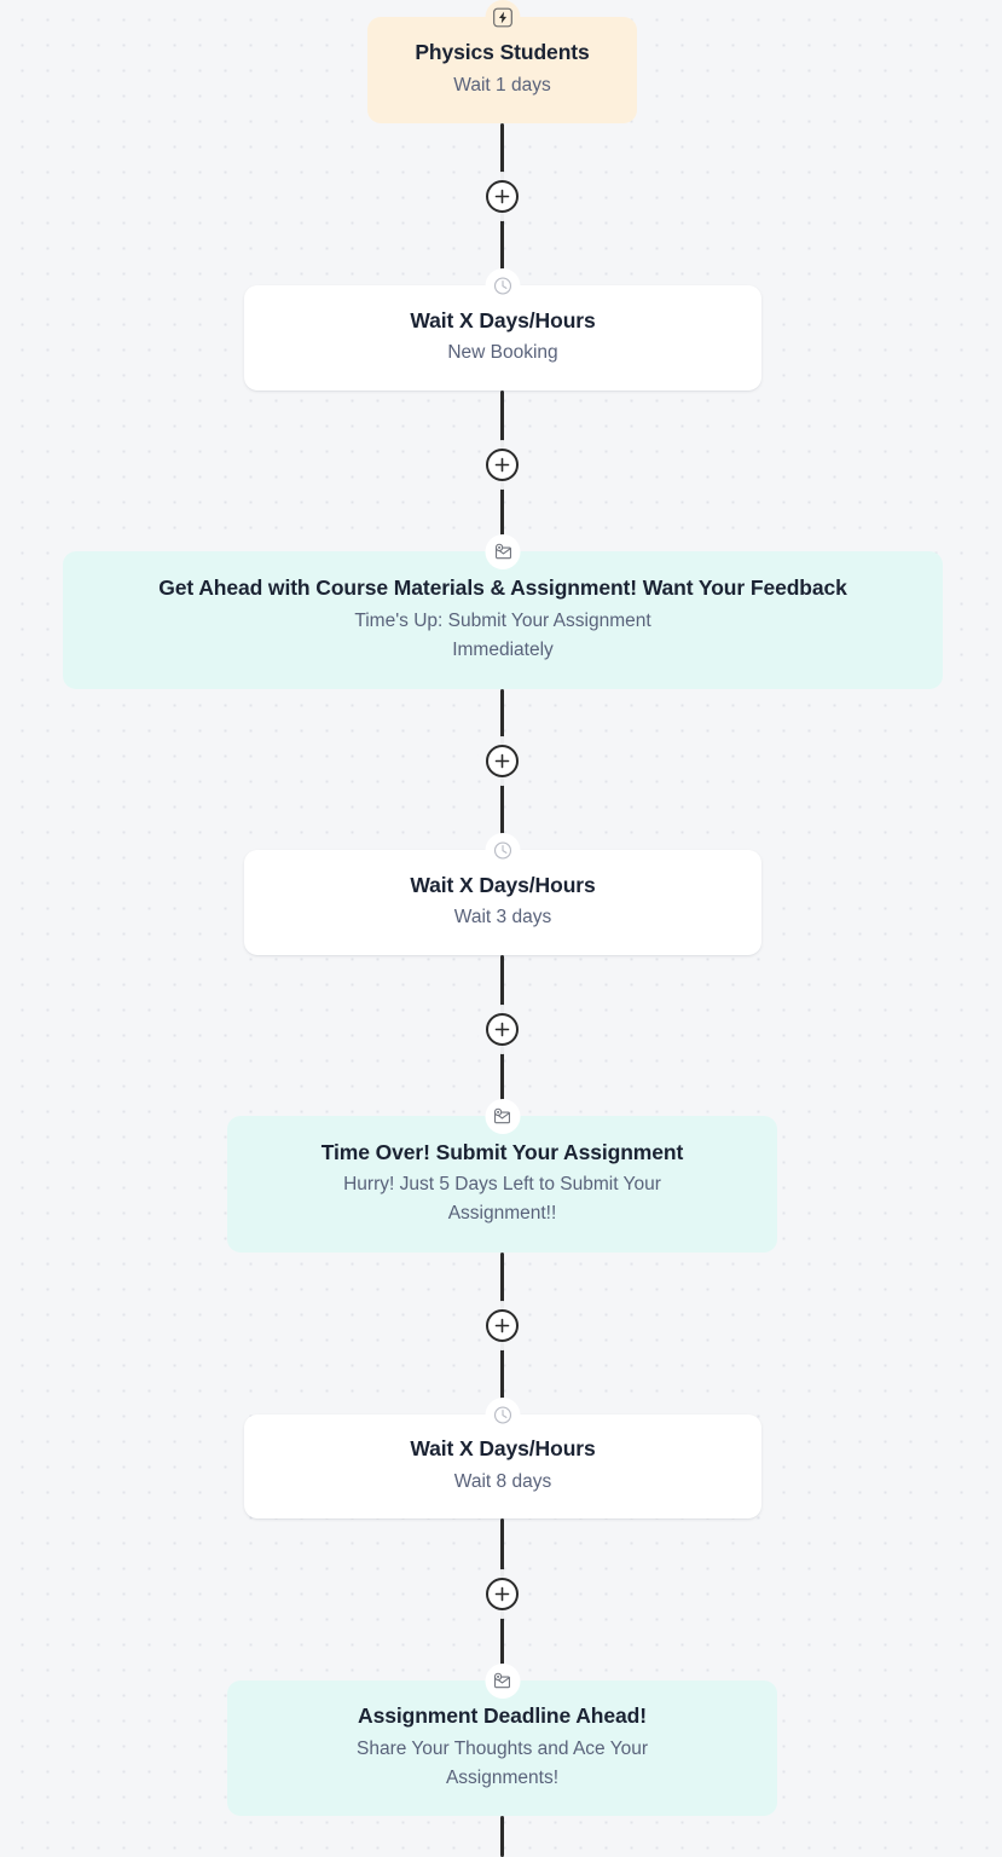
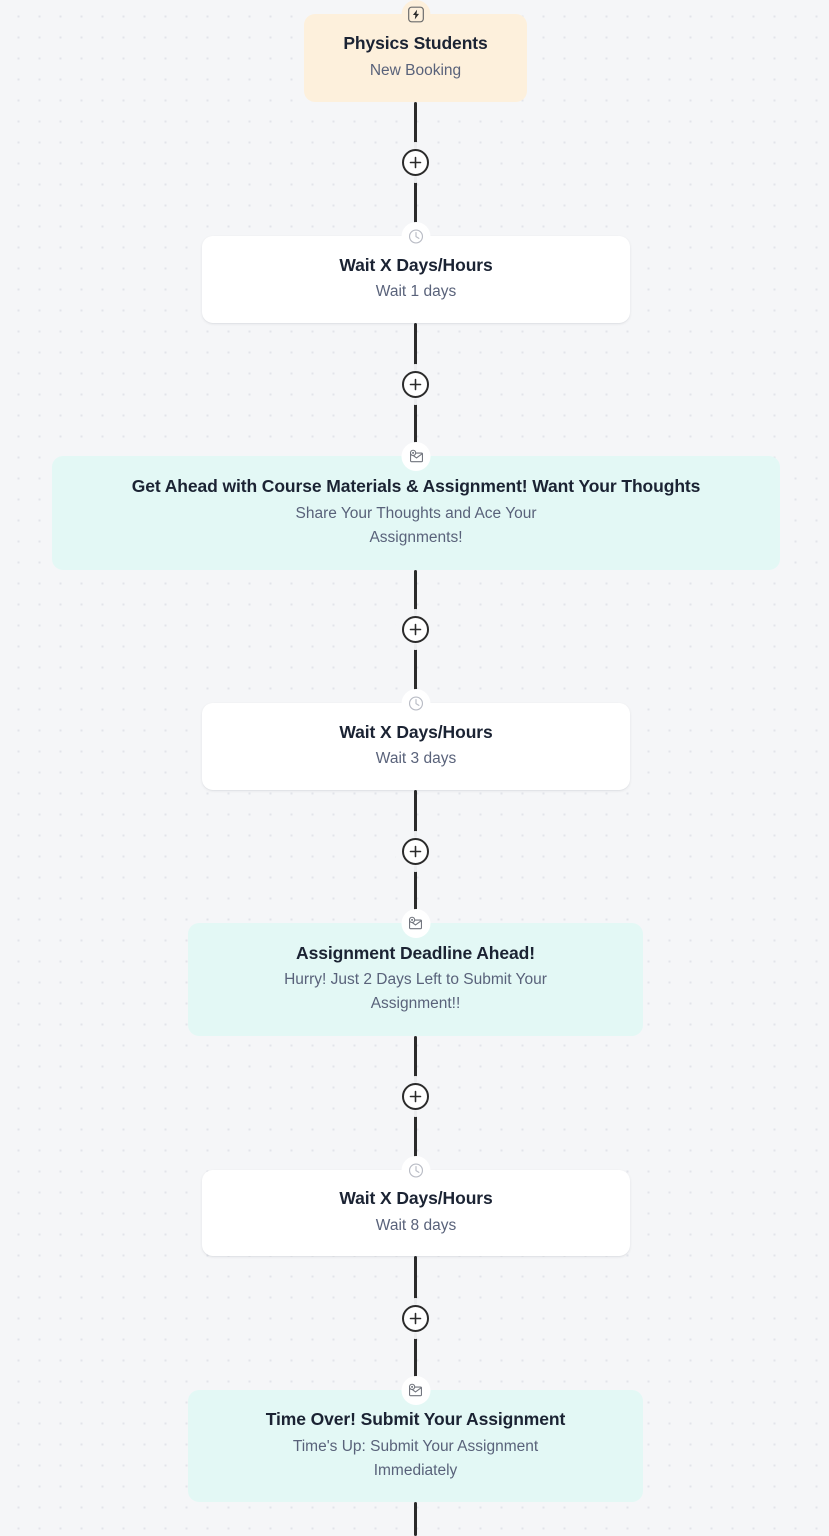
  Physics Students
- Wait 1 days
+ New Booking
  Wait X Days/Hours
- New Booking
+ Wait 1 days
- Get Ahead with Course Materials & Assignment! Want Your Feedback
+ Get Ahead with Course Materials & Assignment! Want Your Thoughts
- Time's Up: Submit Your Assignment Immediately
+ Share Your Thoughts and Ace Your Assignments!
  Wait X Days/Hours
  Wait 3 days
- Time Over! Submit Your Assignment
+ Assignment Deadline Ahead!
- Hurry! Just 5 Days Left to Submit Your Assignment!!
+ Hurry! Just 2 Days Left to Submit Your Assignment!!
  Wait X Days/Hours
  Wait 8 days
- Assignment Deadline Ahead!
+ Time Over! Submit Your Assignment
- Share Your Thoughts and Ace Your Assignments!
+ Time's Up: Submit Your Assignment Immediately
